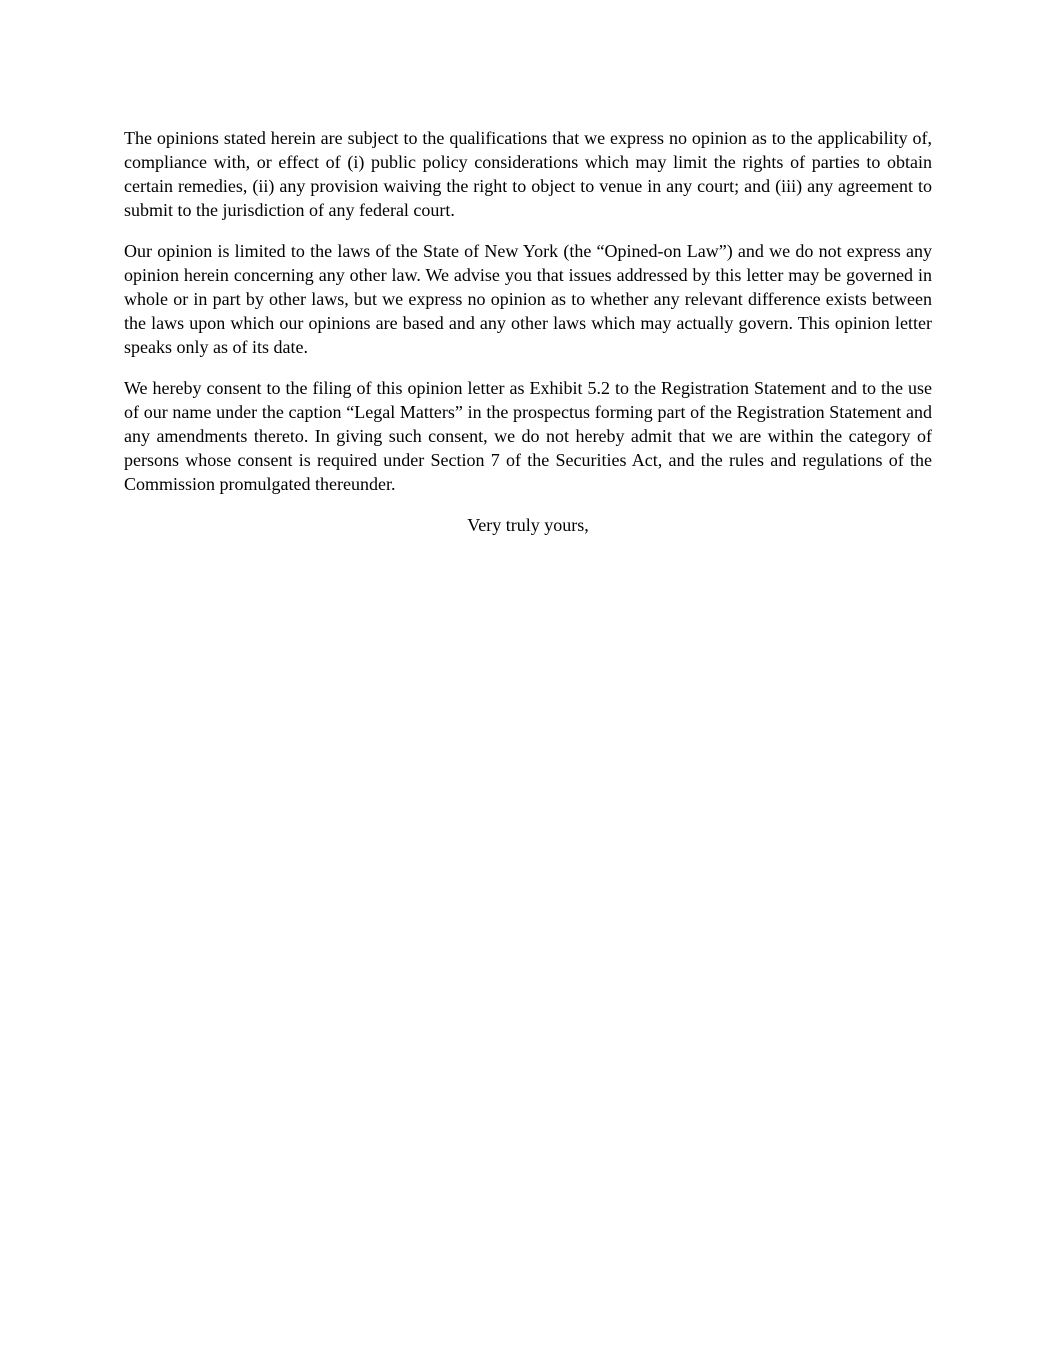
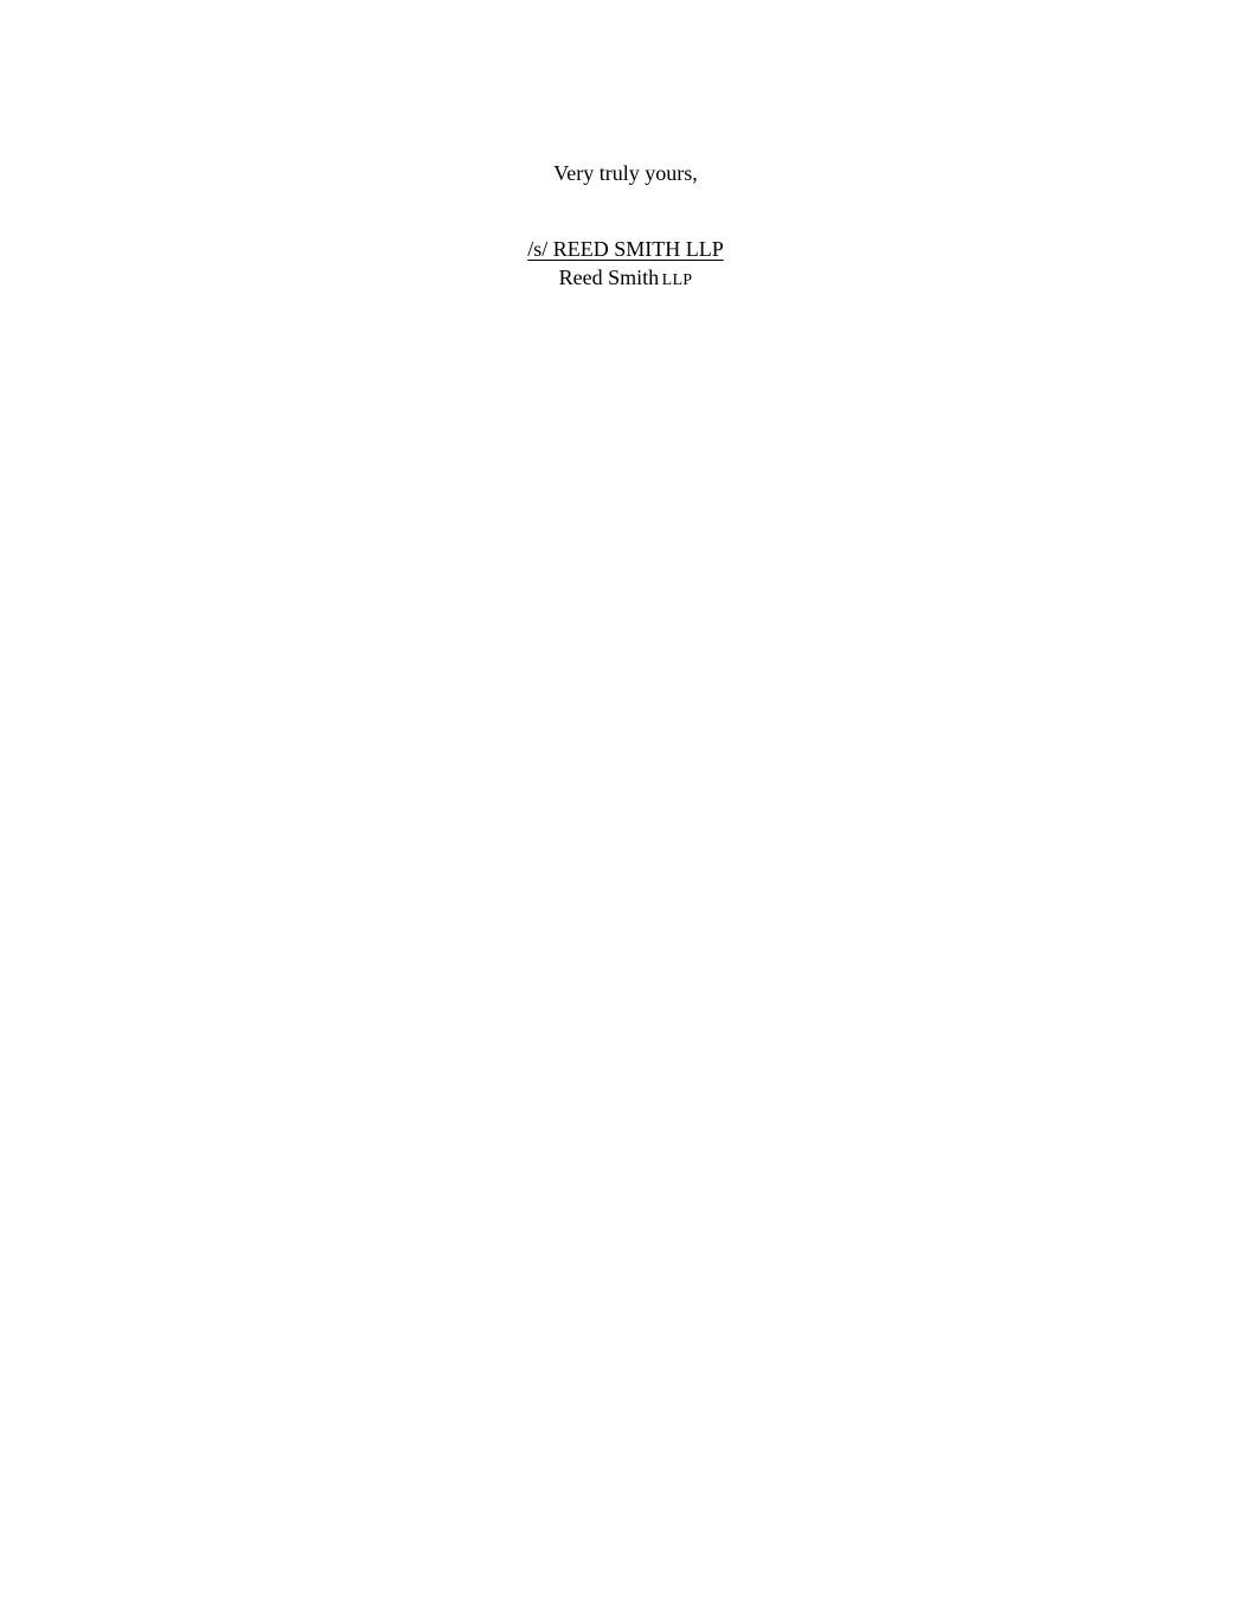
- The opinions stated herein are subject to the qualifications that we express no opinion as to the applicability of, compliance with, or effect of (i) public policy considerations which may limit the rights of parties to obtain certain remedies, (ii) any provision waiving the right to object to venue in any court; and (iii) any agreement to submit to the jurisdiction of any federal court.
- Our opinion is limited to the laws of the State of New York (the “Opined-on Law”) and we do not express any opinion herein concerning any other law. We advise you that issues addressed by this letter may be governed in whole or in part by other laws, but we express no opinion as to whether any relevant difference exists between the laws upon which our opinions are based and any other laws which may actually govern. This opinion letter speaks only as of its date.
- We hereby consent to the filing of this opinion letter as Exhibit 5.2 to the Registration Statement and to the use of our name under the caption “Legal Matters” in the prospectus forming part of the Registration Statement and any amendments thereto. In giving such consent, we do not hereby admit that we are within the category of persons whose consent is required under Section 7 of the Securities Act, and the rules and regulations of the Commission promulgated thereunder.
  Very truly yours,
+ /s/ REED SMITH LLP
+ Reed Smith LLP
